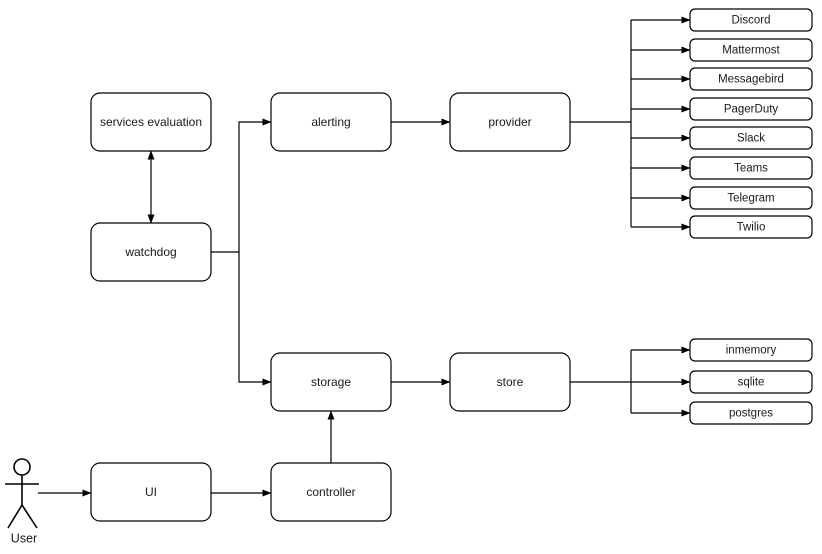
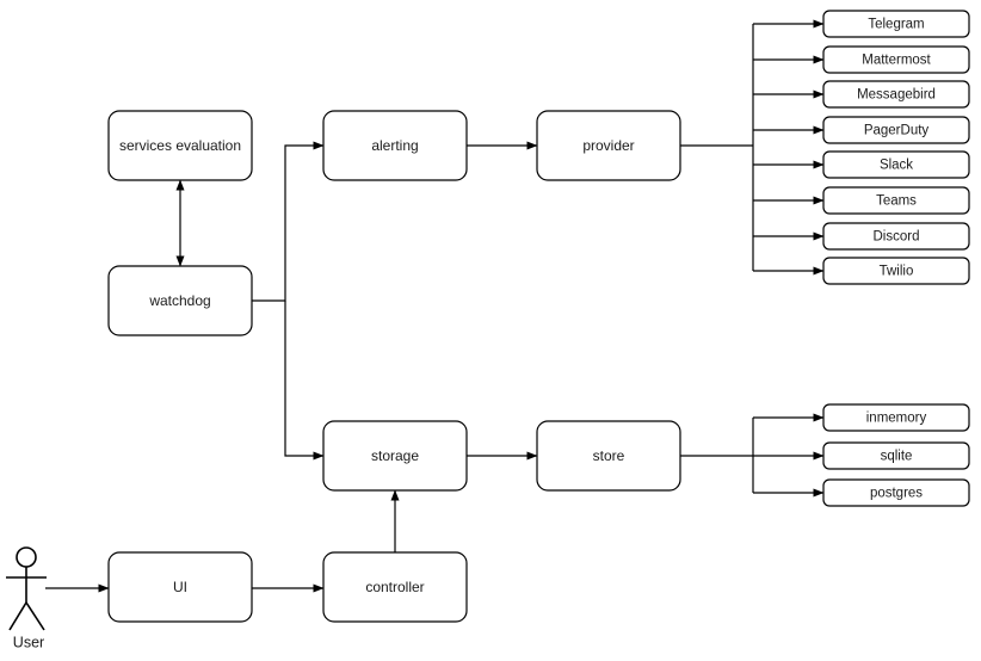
  services evaluation
  watchdog
  alerting
  provider
  storage
  store
  UI
  controller
- Discord
+ Telegram
  Mattermost
  Messagebird
  PagerDuty
  Slack
  Teams
- Telegram
+ Discord
  Twilio
  inmemory
  sqlite
  postgres
  User
